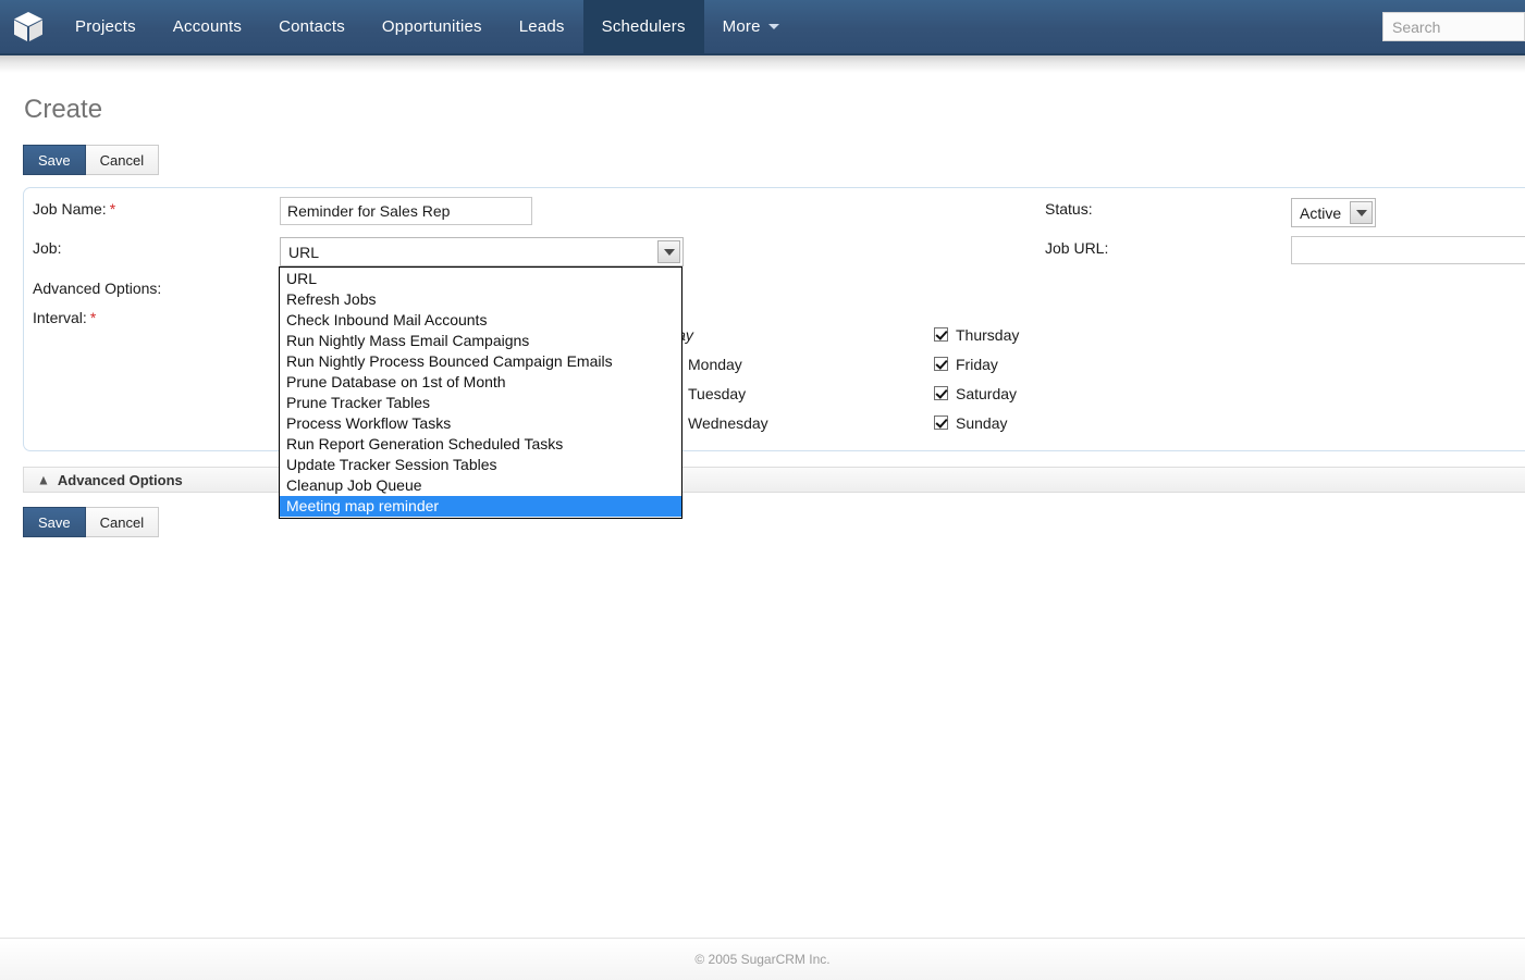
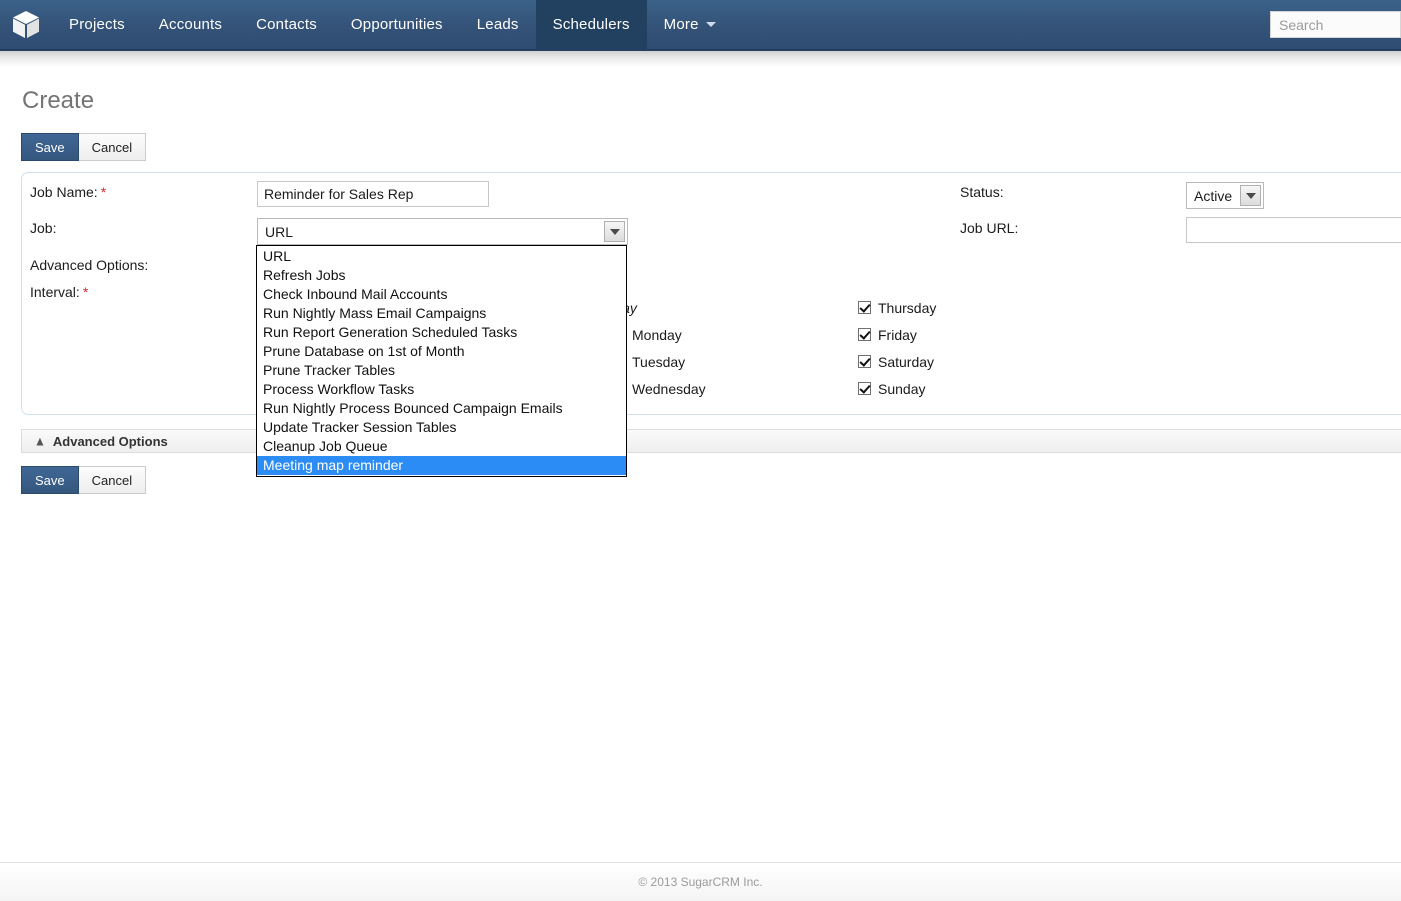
  Projects
  Accounts
  Contacts
  Opportunities
  Leads
  Schedulers
  More
  Search
  Create
  Save
  Cancel
  Job Name: *
  Job:
  Advanced Options:
  Interval: *
  Reminder for Sales Rep
  URL
  Status:
  Active
  Job URL:
  Monday
  Tuesday
  Wednesday
  Thursday
  Friday
  Saturday
  Sunday
  URL
  Refresh Jobs
  Check Inbound Mail Accounts
  Run Nightly Mass Email Campaigns
- Run Nightly Process Bounced Campaign Emails
+ Run Report Generation Scheduled Tasks
  Prune Database on 1st of Month
  Prune Tracker Tables
  Process Workflow Tasks
- Run Report Generation Scheduled Tasks
+ Run Nightly Process Bounced Campaign Emails
  Update Tracker Session Tables
  Cleanup Job Queue
  Meeting map reminder
  ▲
  Advanced Options
  Save
  Cancel
- © 2005 SugarCRM Inc.
+ © 2013 SugarCRM Inc.
